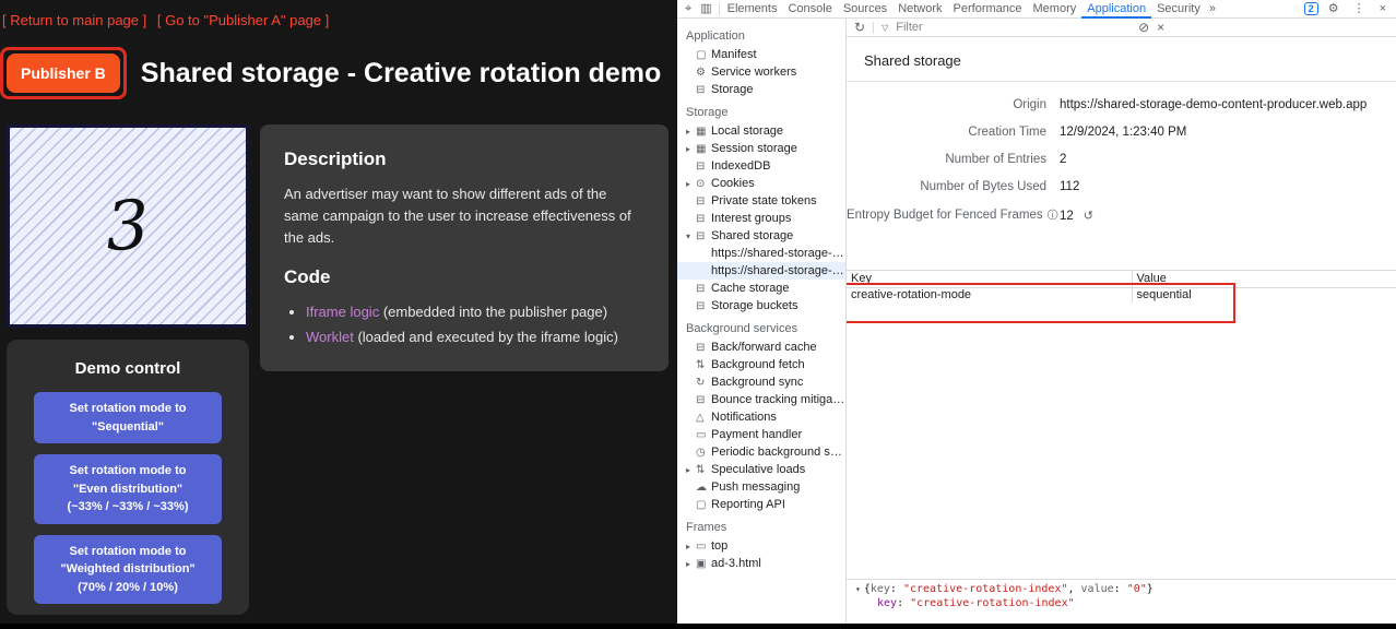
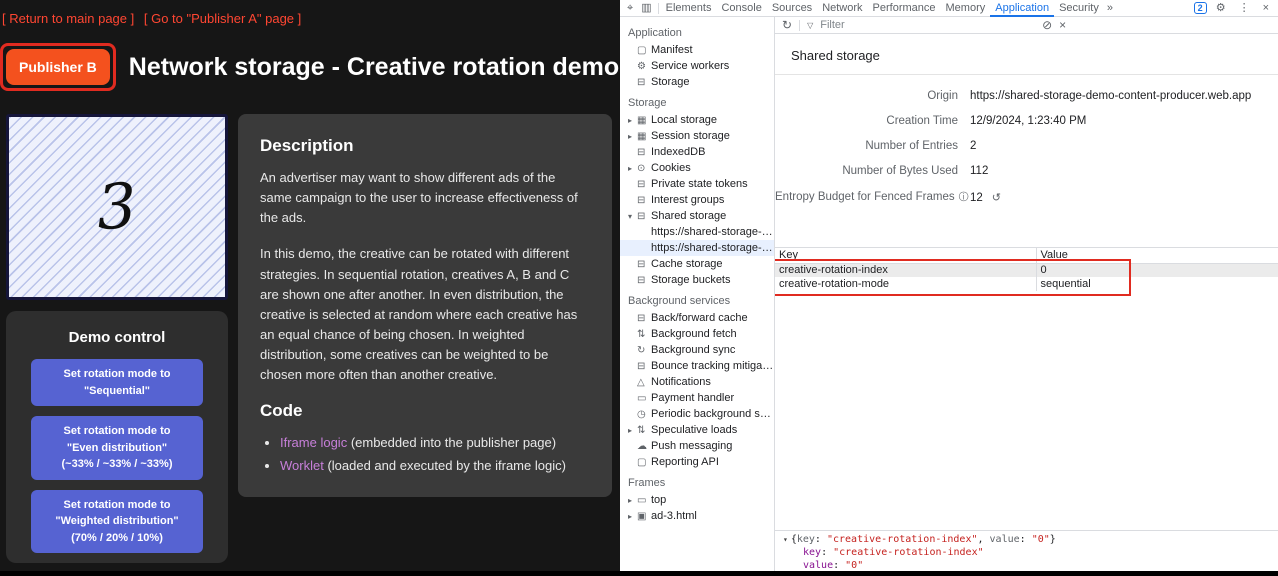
  [ Return to main page ] [ Go to "Publisher A" page ]
  Publisher B
- Shared storage - Creative rotation demo
+ Network storage - Creative rotation demo
  Demo control
  Set rotation mode to
  "Sequential"
  Set rotation mode to
  "Even distribution"
  (~33% / ~33% / ~33%)
  Set rotation mode to
  "Weighted distribution"
  (70% / 20% / 10%)
  Description
  An advertiser may want to show different ads of the same campaign to the user to increase effectiveness of the ads.
+ In this demo, the creative can be rotated with different strategies. In sequential rotation, creatives A, B and C are shown one after another. In even distribution, the creative is selected at random where each creative has an equal chance of being chosen. In weighted distribution, some creatives can be weighted to be chosen more often than another creative.
  Code
  Iframe logic (embedded into the publisher page)
  Worklet (loaded and executed by the iframe logic)
  ⌖
  ▥
  Elements
  Console
  Sources
  Network
  Performance
  Memory
  Application
  Security
  »
  2
  ⚙
  ⋮
  ×
  Application
  Manifest
  Service workers
  Storage
  Storage
  ▸
  Local storage
  ▸
  Session storage
  IndexedDB
  ▸
  Cookies
  Private state tokens
  Interest groups
  ▾
  Shared storage
  https://shared-storage-d…
  https://shared-storage-d…
  Cache storage
  Storage buckets
  Background services
  Back/forward cache
  Background fetch
  Background sync
  Bounce tracking mitiga…
  Notifications
  Payment handler
  Periodic background s…
  ▸
  Speculative loads
  Push messaging
  Reporting API
  Frames
  ▸
  top
  ▸
  ad-3.html
  ↻
  ▽
  Filter
  ⊘
  ×
  Shared storage
  Origin
  https://shared-storage-demo-content-producer.web.app
  Creation Time
  12/9/2024, 1:23:40 PM
  Number of Entries
  2
  Number of Bytes Used
  112
  Entropy Budget for Fenced Frames
  12
  Key	Value
+ creative-rotation-index	0
  creative-rotation-mode	sequential
  ▾ {key: "creative-rotation-index", value: "0"}
  key: "creative-rotation-index"
+ value: "0"
